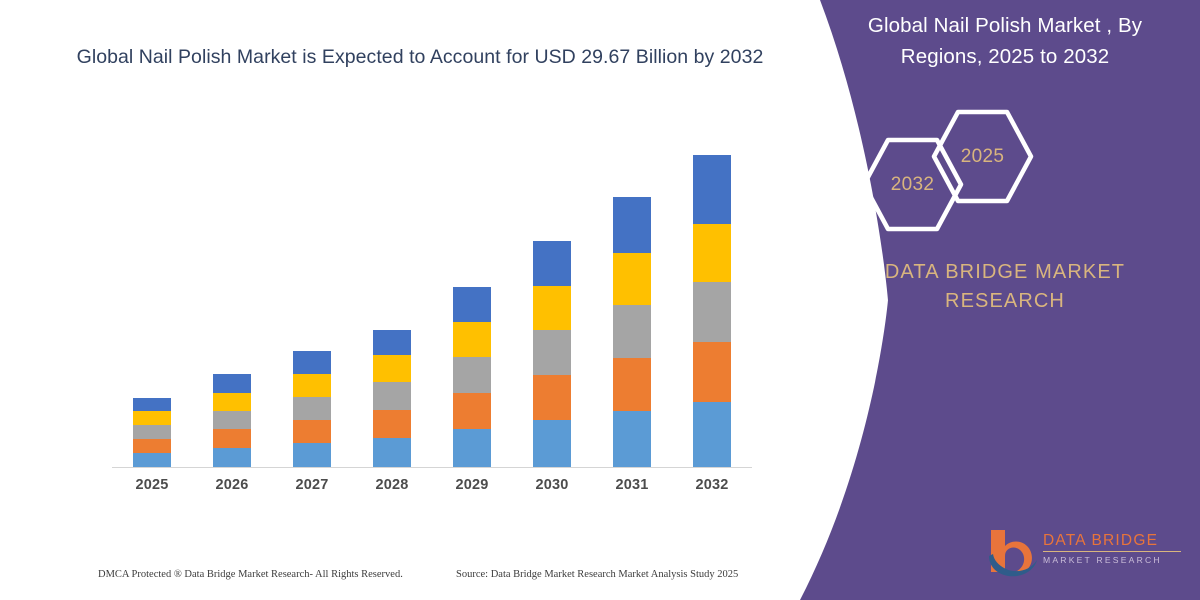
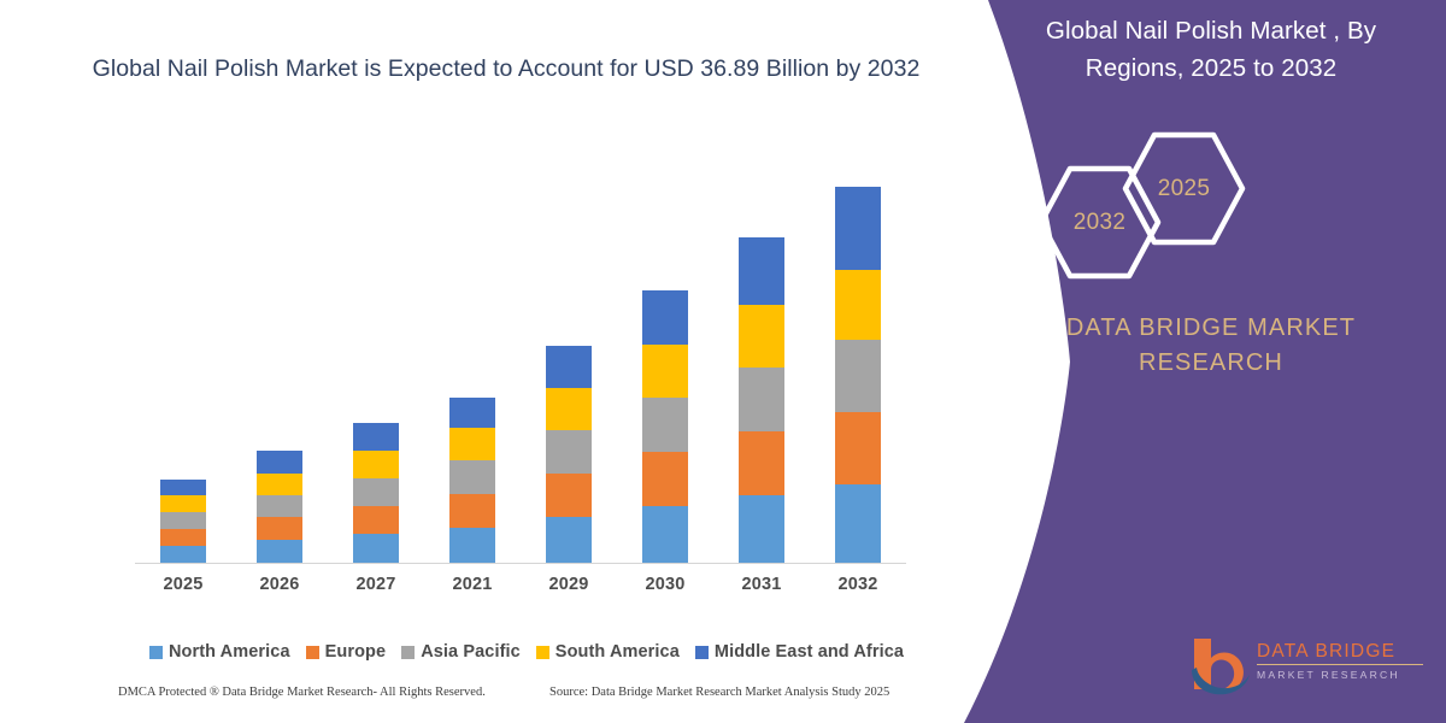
- Global Nail Polish Market is Expected to Account for USD 29.67 Billion by 2032
+ Global Nail Polish Market is Expected to Account for USD 36.89 Billion by 2032
  2025
  2026
  2027
- 2028
+ 2021
  2029
  2030
  2031
  2032
+ North America
+ Europe
+ Asia Pacific
+ South America
+ Middle East and Africa
  DMCA Protected ® Data Bridge Market Research- All Rights Reserved.
  Source: Data Bridge Market Research Market Analysis Study 2025
  Global Nail Polish Market , By Regions, 2025 to 2032
  2032
  2025
  DATA BRIDGE MARKET RESEARCH
  DATA BRIDGE
  MARKET RESEARCH
